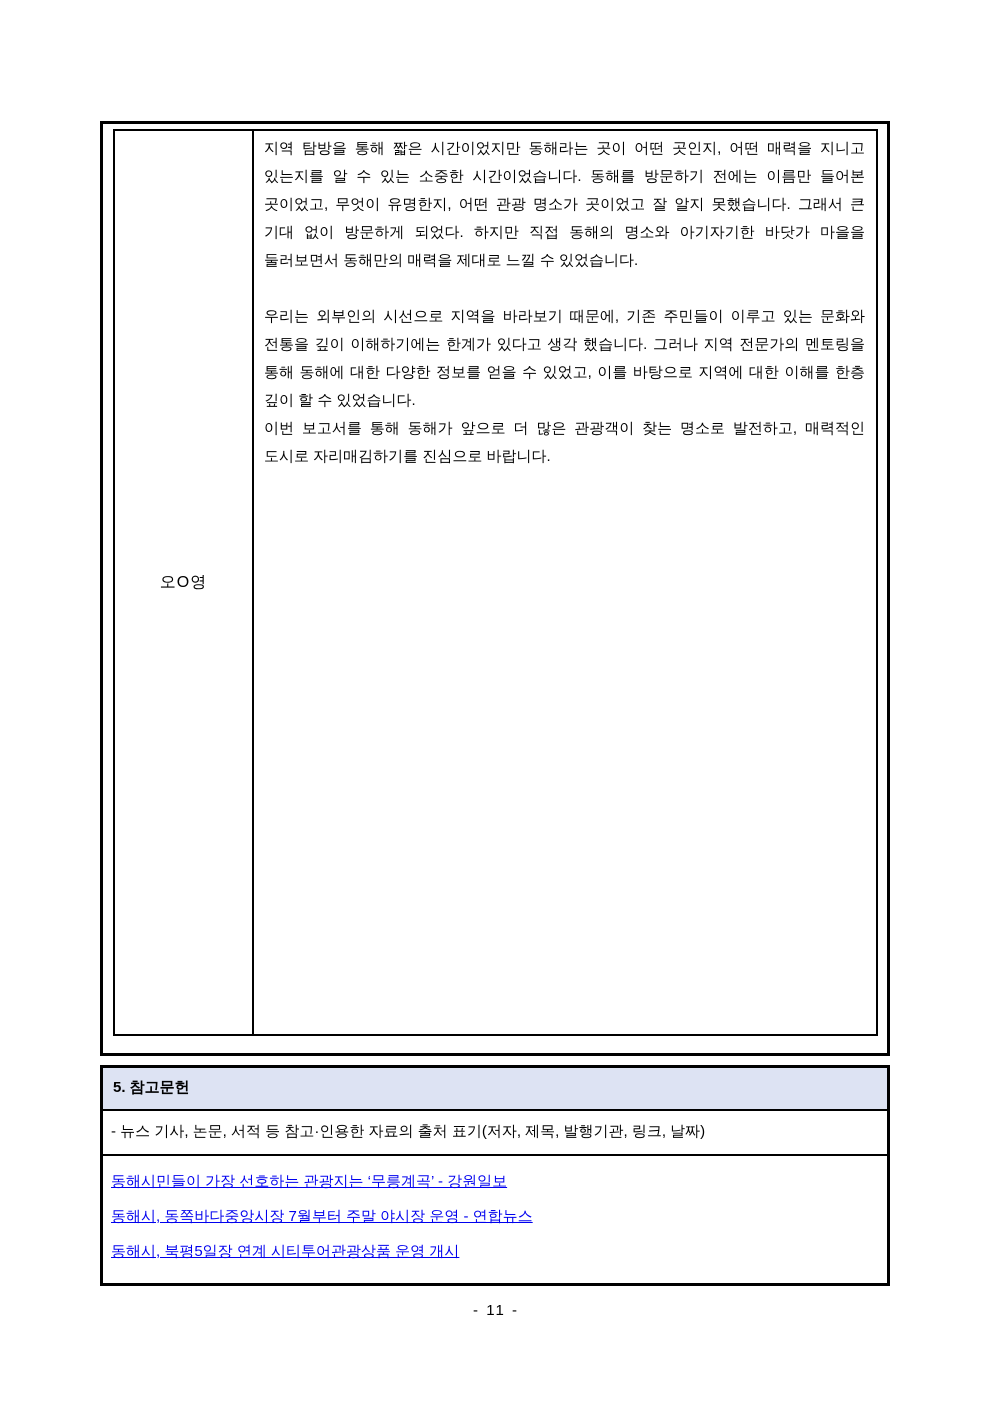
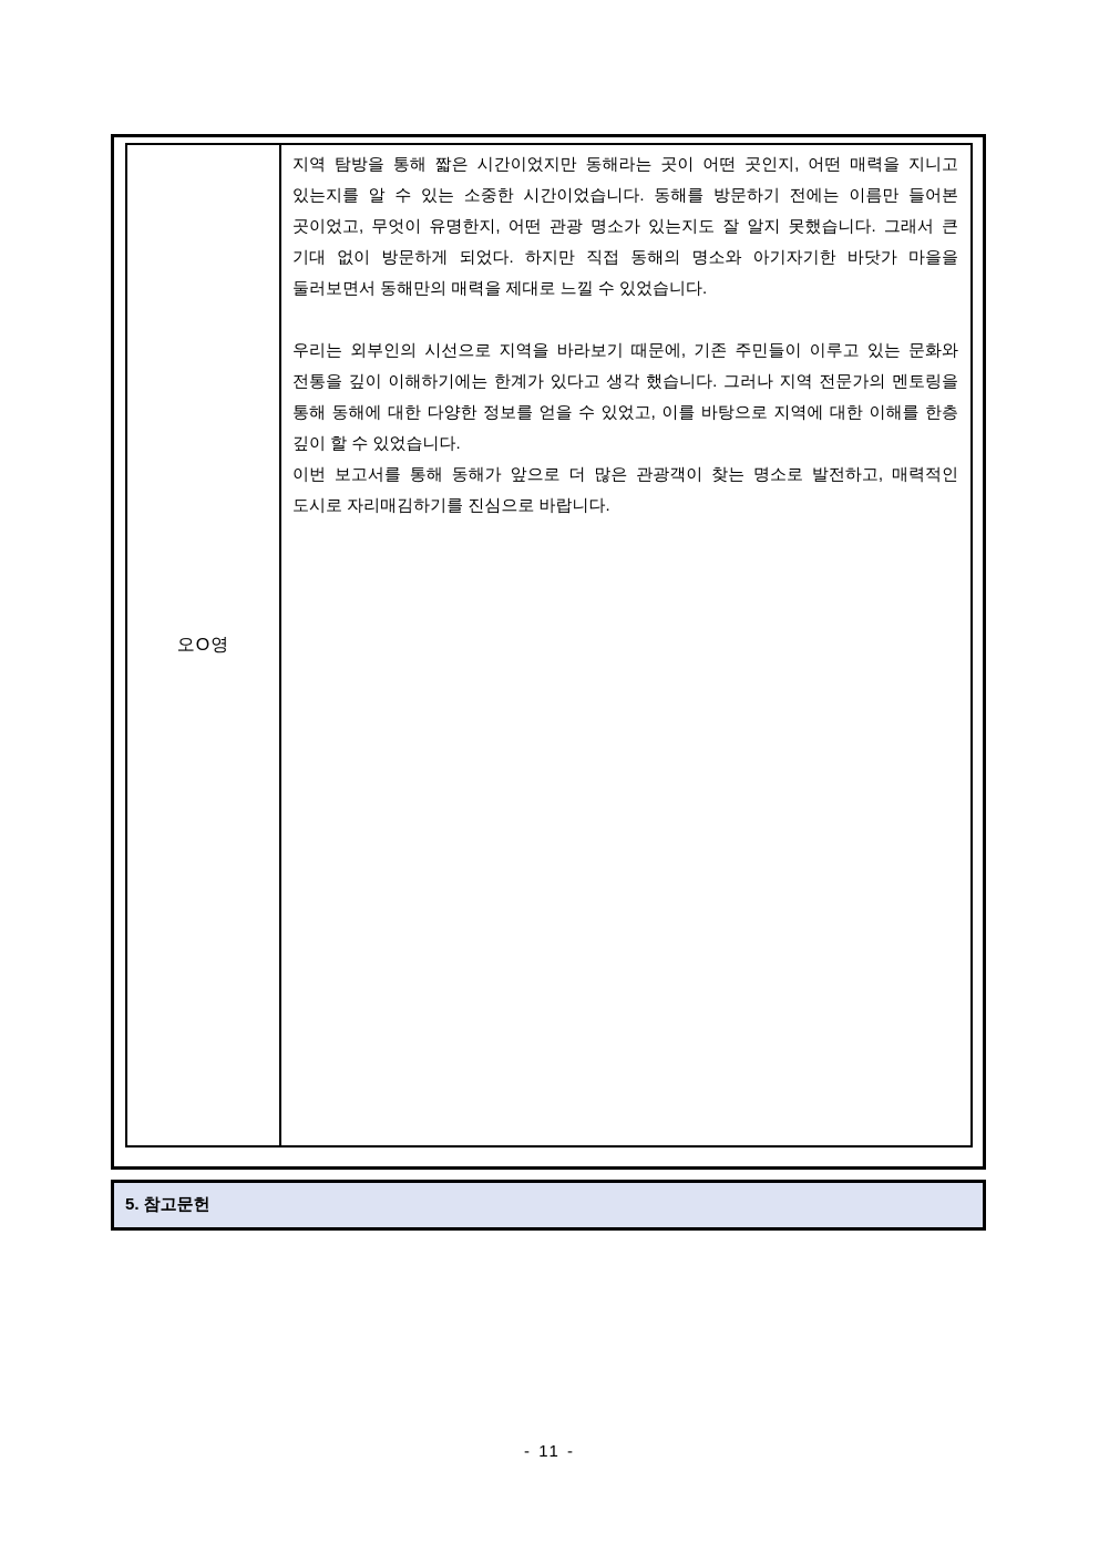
- 오O영	지역 탐방을 통해 짧은 시간이었지만 동해라는 곳이 어떤 곳인지, 어떤 매력을 지니고 있는지를 알 수 있는 소중한 시간이었습니다. 동해를 방문하기 전에는 이름만 들어본 곳이었고, 무엇이 유명한지, 어떤 관광 명소가 곳이었고 잘 알지 못했습니다. 그래서 큰 기대 없이 방문하게 되었다. 하지만 직접 동해의 명소와 아기자기한 바닷가 마을을 둘러보면서 동해만의 매력을 제대로 느낄 수 있었습니다. 우리는 외부인의 시선으로 지역을 바라보기 때문에, 기존 주민들이 이루고 있는 문화와 전통을 깊이 이해하기에는 한계가 있다고 생각 했습니다. 그러나 지역 전문가의 멘토링을 통해 동해에 대한 다양한 정보를 얻을 수 있었고, 이를 바탕으로 지역에 대한 이해를 한층 깊이 할 수 있었습니다.이번 보고서를 통해 동해가 앞으로 더 많은 관광객이 찾는 명소로 발전하고, 매력적인 도시로 자리매김하기를 진심으로 바랍니다.
+ 오O영	지역 탐방을 통해 짧은 시간이었지만 동해라는 곳이 어떤 곳인지, 어떤 매력을 지니고 있는지를 알 수 있는 소중한 시간이었습니다. 동해를 방문하기 전에는 이름만 들어본 곳이었고, 무엇이 유명한지, 어떤 관광 명소가 있는지도 잘 알지 못했습니다. 그래서 큰 기대 없이 방문하게 되었다. 하지만 직접 동해의 명소와 아기자기한 바닷가 마을을 둘러보면서 동해만의 매력을 제대로 느낄 수 있었습니다. 우리는 외부인의 시선으로 지역을 바라보기 때문에, 기존 주민들이 이루고 있는 문화와 전통을 깊이 이해하기에는 한계가 있다고 생각 했습니다. 그러나 지역 전문가의 멘토링을 통해 동해에 대한 다양한 정보를 얻을 수 있었고, 이를 바탕으로 지역에 대한 이해를 한층 깊이 할 수 있었습니다.이번 보고서를 통해 동해가 앞으로 더 많은 관광객이 찾는 명소로 발전하고, 매력적인 도시로 자리매김하기를 진심으로 바랍니다.
  5. 참고문헌
- - 뉴스 기사, 논문, 서적 등 참고·인용한 자료의 출처 표기(저자, 제목, 발행기관, 링크, 날짜)
- 동해시민들이 가장 선호하는 관광지는 ‘무릉계곡’ - 강원일보동해시, 동쪽바다중앙시장 7월부터 주말 야시장 운영 - 연합뉴스동해시, 북평5일장 연계 시티투어관광상품 운영 개시
  - 11 -
